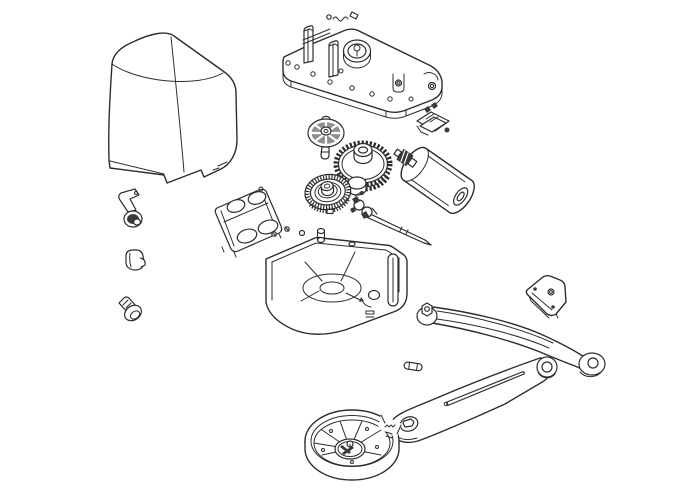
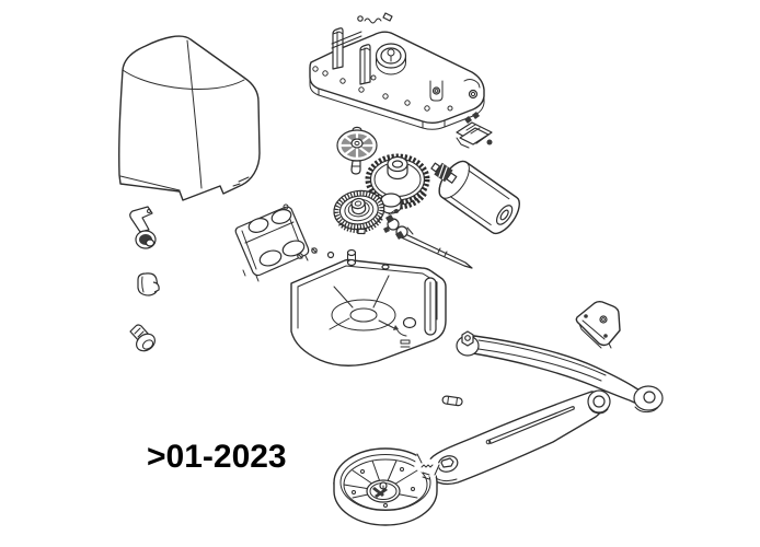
+ >01-2023
